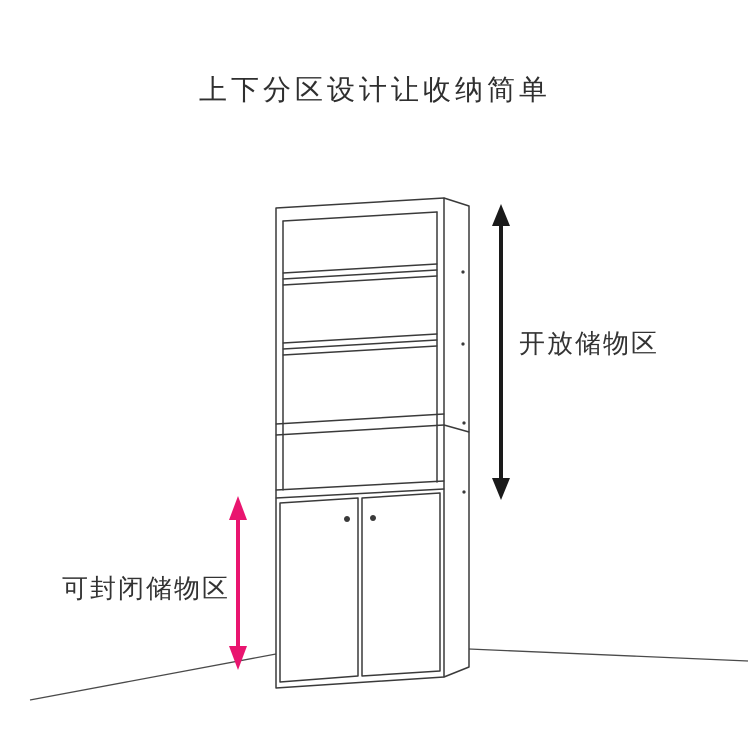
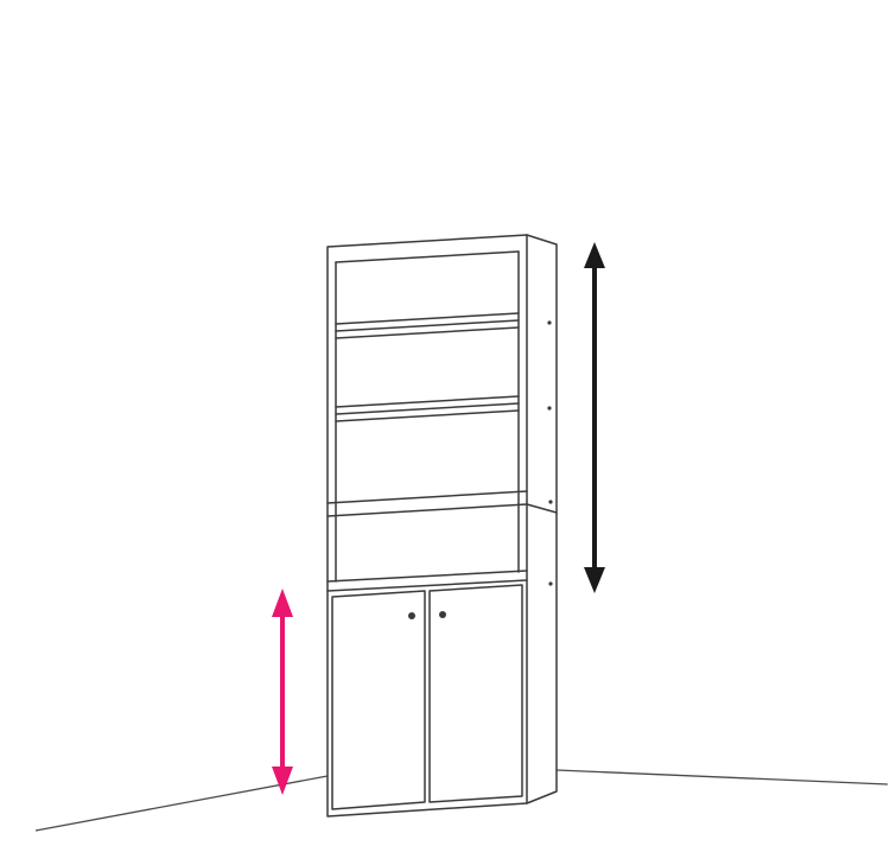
- 上下分区设计让收纳简单
- 开放储物区
- 可封闭储物区
